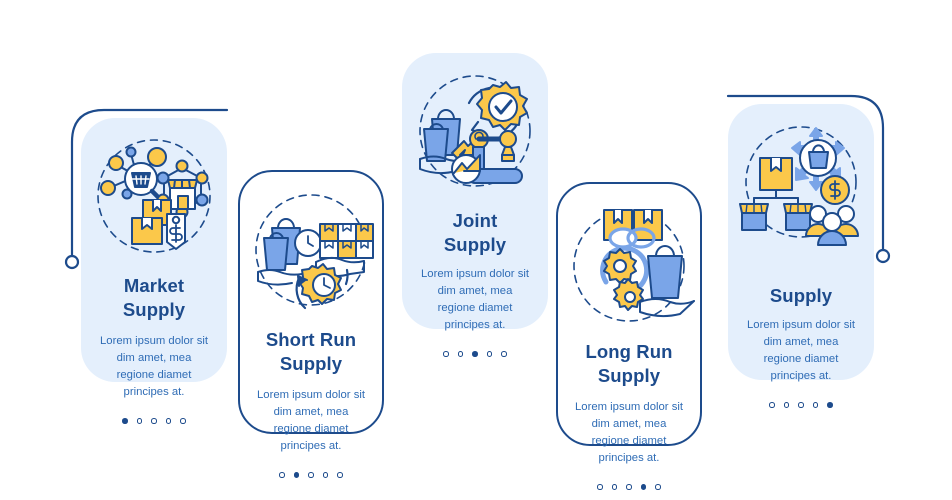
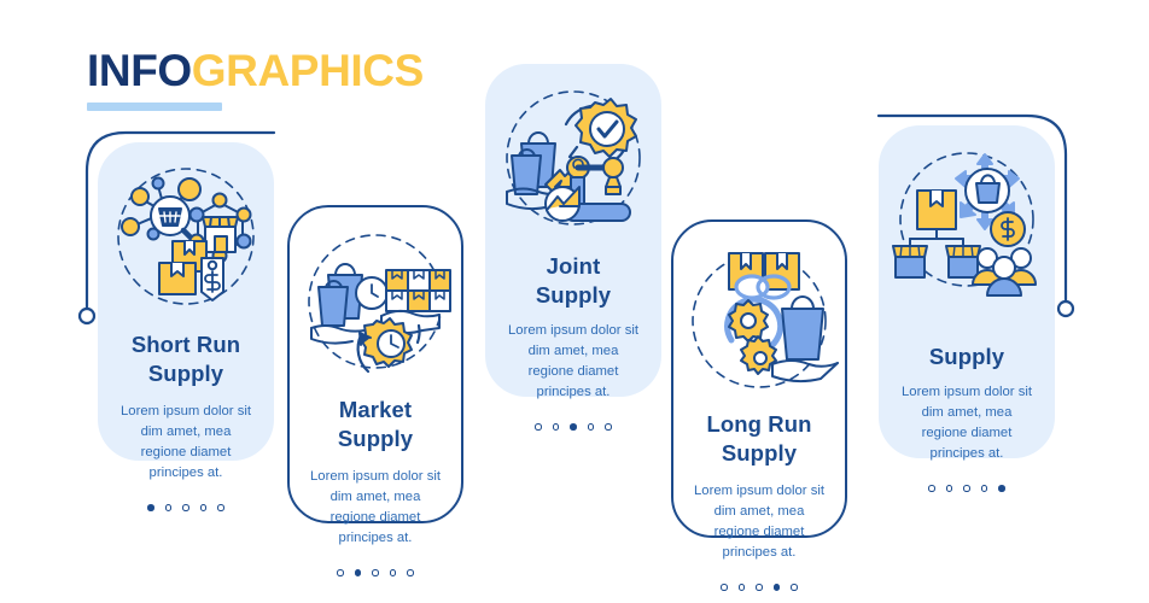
+ INFOGRAPHICS
- Market
+ Short Run
  Supply
  Lorem ipsum dolor sit dim amet, mea regione diamet principes at.
- Short Run
+ Market
  Supply
  Lorem ipsum dolor sit dim amet, mea regione diamet principes at.
  Joint
  Supply
  Lorem ipsum dolor sit dim amet, mea regione diamet principes at.
  Long Run
  Supply
  Lorem ipsum dolor sit dim amet, mea regione diamet principes at.
  Supply
  Lorem ipsum dolor sit dim amet, mea regione diamet principes at.
